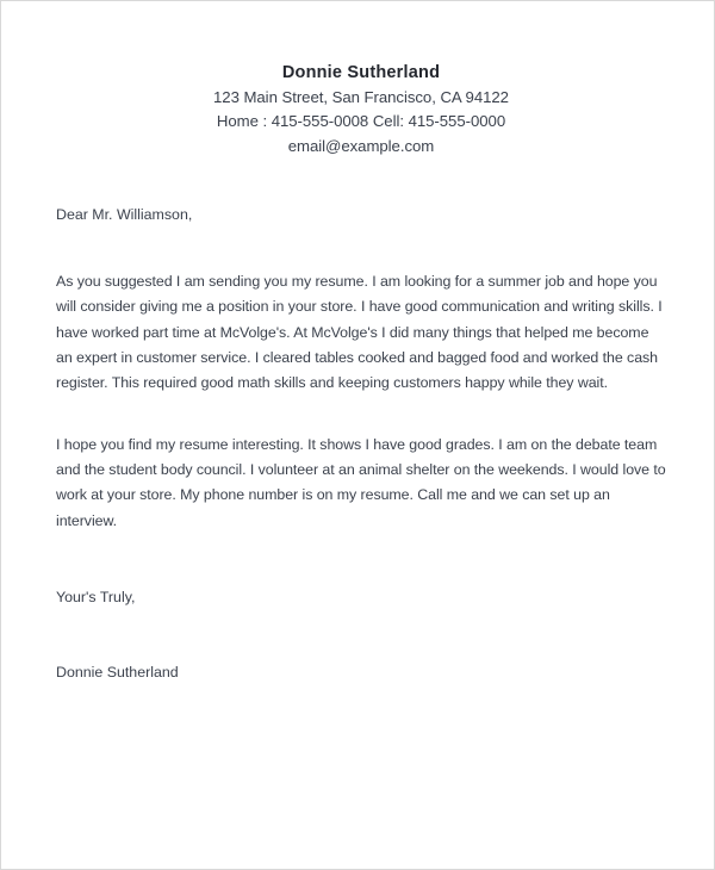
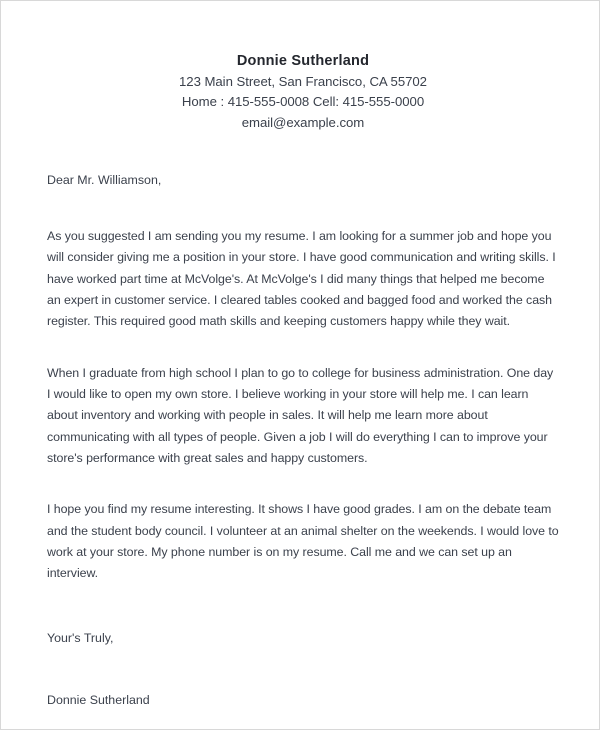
  Donnie Sutherland
- 123 Main Street, San Francisco, CA 94122
+ 123 Main Street, San Francisco, CA 55702
  Home : 415-555-0008 Cell: 415-555-0000
  email@example.com
  Dear Mr. Williamson,
  As you suggested I am sending you my resume. I am looking for a summer job and hope you will consider giving me a position in your store. I have good communication and writing skills. I have worked part time at McVolge's. At McVolge's I did many things that helped me become an expert in customer service. I cleared tables cooked and bagged food and worked the cash register. This required good math skills and keeping customers happy while they wait.
+ When I graduate from high school I plan to go to college for business administration. One day I would like to open my own store. I believe working in your store will help me. I can learn about inventory and working with people in sales. It will help me learn more about communicating with all types of people. Given a job I will do everything I can to improve your store's performance with great sales and happy customers.
  I hope you find my resume interesting. It shows I have good grades. I am on the debate team and the student body council. I volunteer at an animal shelter on the weekends. I would love to work at your store. My phone number is on my resume. Call me and we can set up an interview.
  Your's Truly,
  Donnie Sutherland
